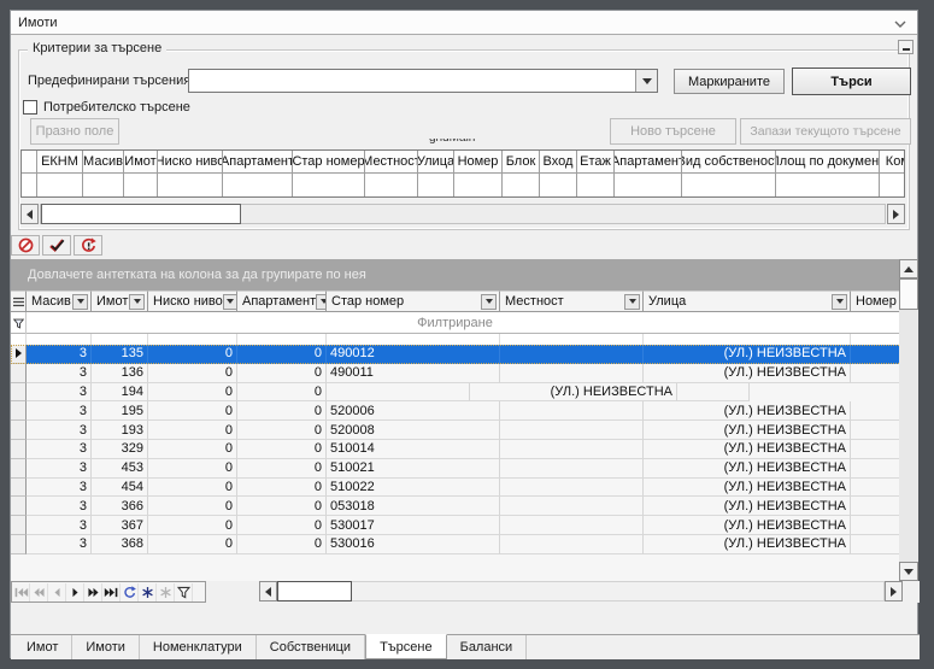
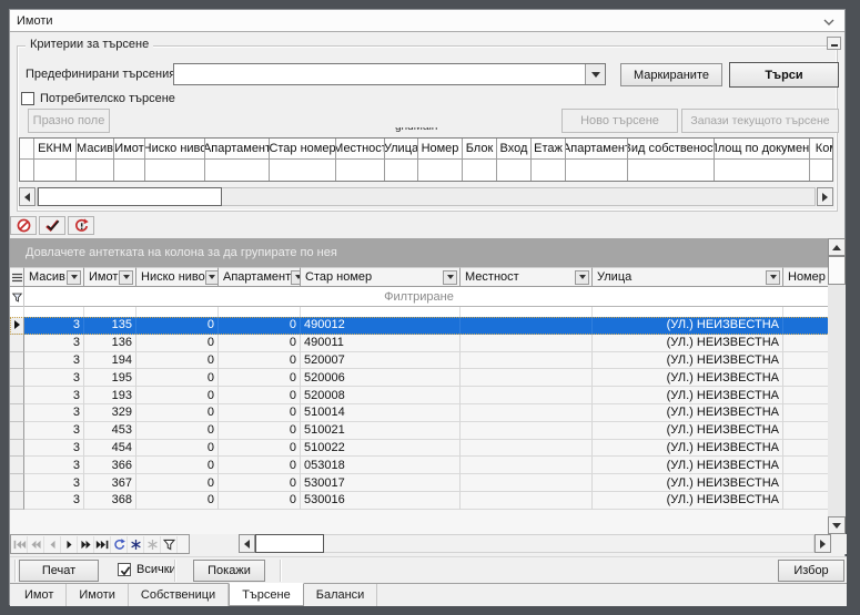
  Имоти
  Критерии за търсене
  Предефинирани търсени
  Маркираните
  Търси
  Потребителско търсене
  Празно поле
  Ново търсене
  Запази текущото търсене
  gridMain
  ЕКНМ
  Масив
  Имот
  Ниско ниво
  Апартамент
  Стар номер
  Местнос
  Улица
  Номер
  Блок
  Вход
  Етаж
  Апартамен
  Вид собственос
  лощ по докумен
  Довлачете антетката на колона за да групирате по нея
  Масив
  Имот
  Ниско ниво
  Апартамент
  Стар номер
  Местност
  Улица
  Номер
  Филтриране
  3
  135
  0
  0
  490012
  (УЛ.) НЕИЗВЕСТНА
  3
  136
  0
  0
  490011
  (УЛ.) НЕИЗВЕСТНА
  3
  194
  0
  0
+ 520007
  (УЛ.) НЕИЗВЕСТНА
  3
  195
  0
  0
  520006
  (УЛ.) НЕИЗВЕСТНА
  3
  193
  0
  0
  520008
  (УЛ.) НЕИЗВЕСТНА
  3
  329
  0
  0
  510014
  (УЛ.) НЕИЗВЕСТНА
  3
  453
  0
  0
  510021
  (УЛ.) НЕИЗВЕСТНА
  3
  454
  0
  0
  510022
  (УЛ.) НЕИЗВЕСТНА
  3
  366
  0
  0
  053018
  (УЛ.) НЕИЗВЕСТНА
  3
  367
  0
  0
  530017
  (УЛ.) НЕИЗВЕСТНА
  3
  368
  0
  0
  530016
  (УЛ.) НЕИЗВЕСТНА
+ Печат
+ Всички
+ Покажи
+ Избор
  Имот
  Имоти
- Номенклатури
  Собственици
  Търсене
  Баланси
